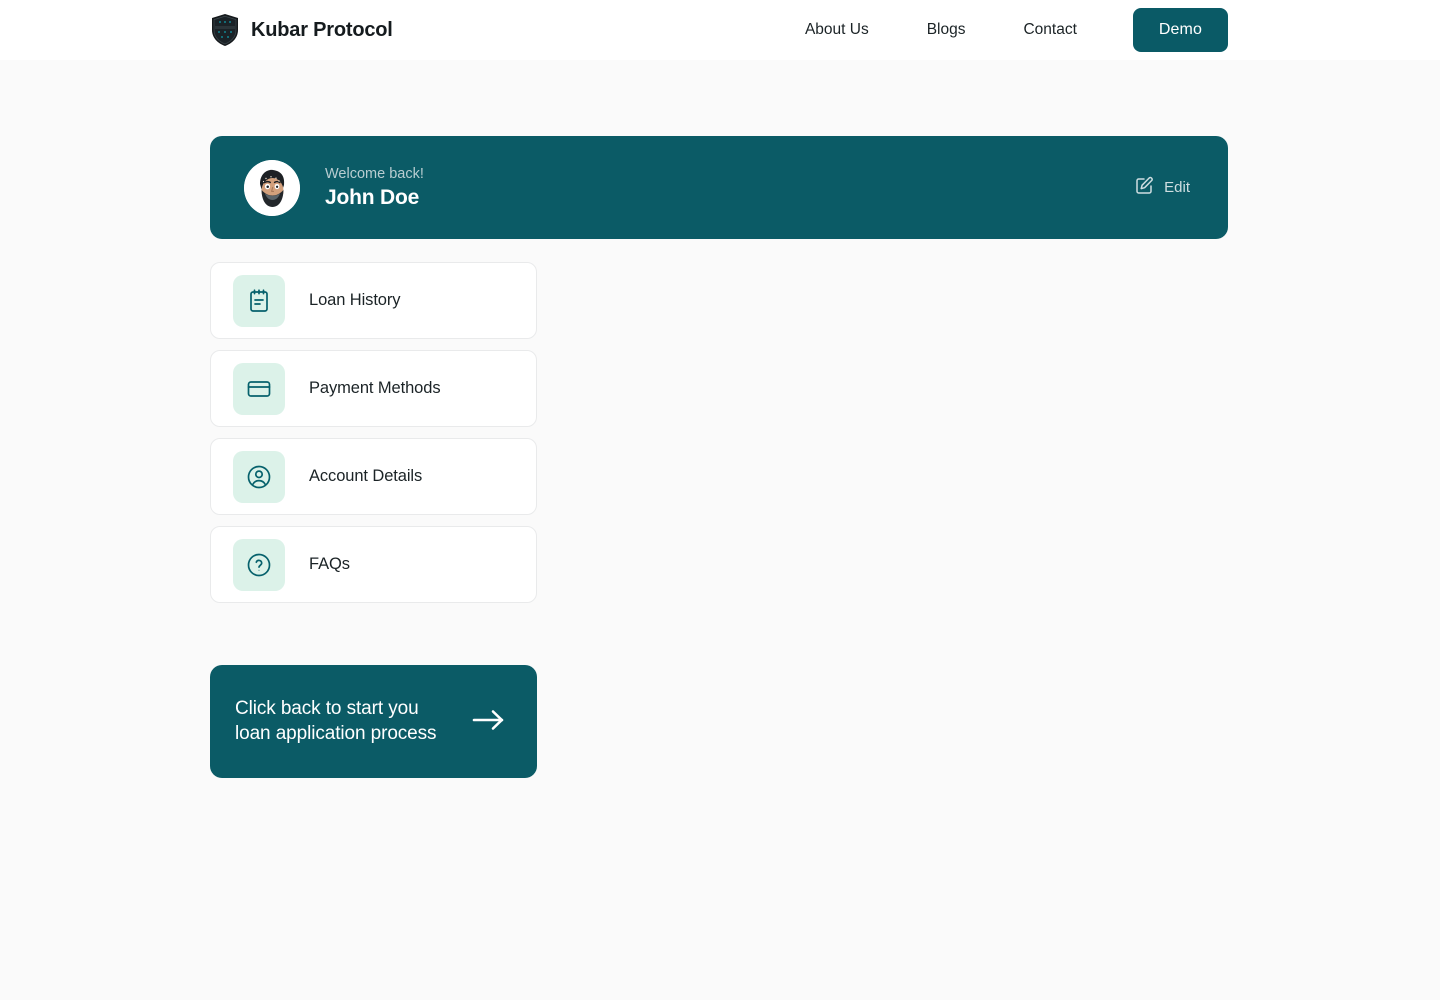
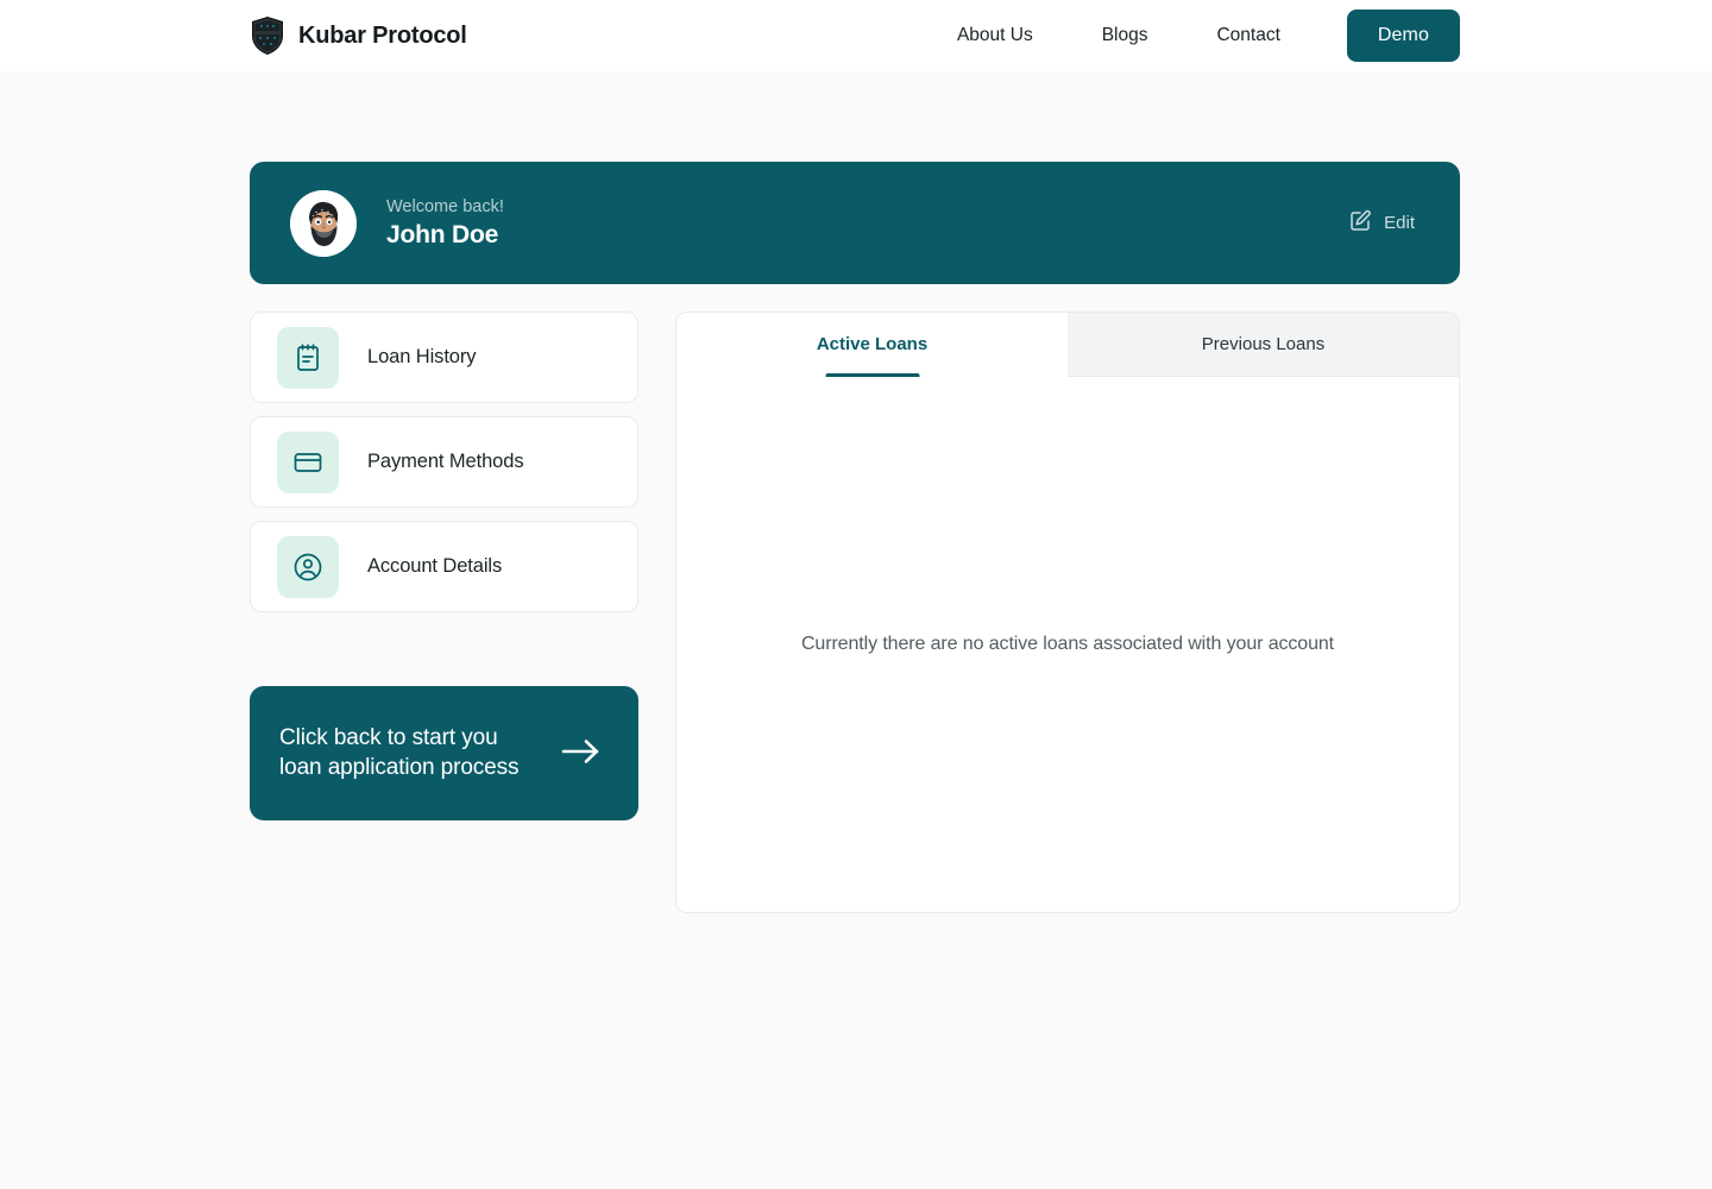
  Kubar Protocol
  About Us
  Blogs
  Contact
  Demo
  Welcome back!
  John Doe
  Edit
  Loan History
  Payment Methods
  Account Details
- FAQs
  Click back to start you
  loan application process
+ Active Loans
+ Previous Loans
+ Currently there are no active loans associated with your account
